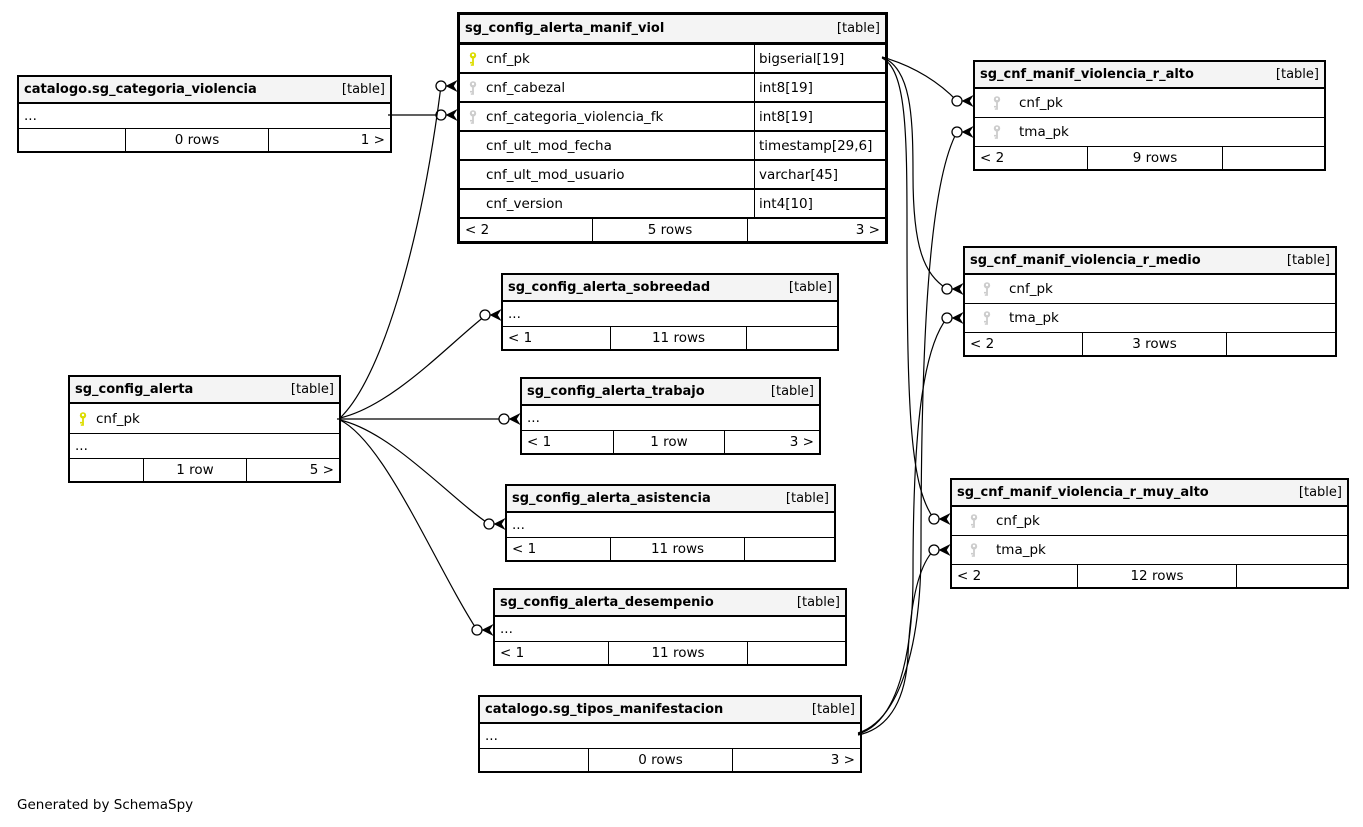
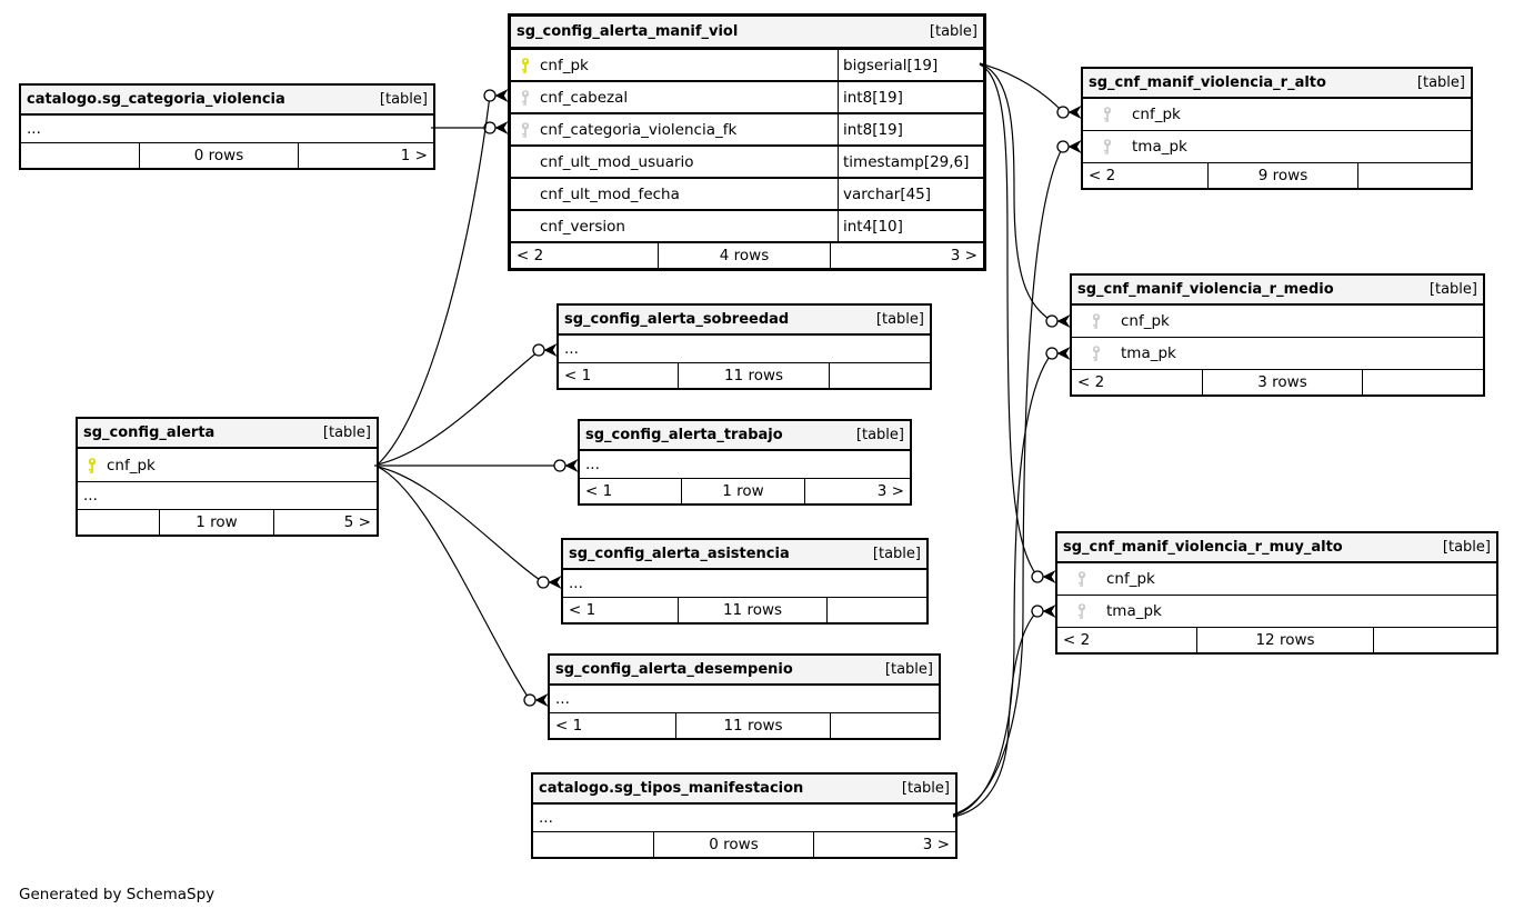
  catalogo.sg_categoria_violencia
  [table]
  ...
  0 rows
  1 >
  sg_config_alerta_manif_viol
  [table]
  cnf_pk
  bigserial[19]
  cnf_cabezal
  int8[19]
  cnf_categoria_violencia_fk
  int8[19]
- cnf_ult_mod_fecha
+ cnf_ult_mod_usuario
  timestamp[29,6]
- cnf_ult_mod_usuario
+ cnf_ult_mod_fecha
  varchar[45]
  cnf_version
  int4[10]
  < 2
- 5 rows
+ 4 rows
  3 >
  sg_cnf_manif_violencia_r_alto
  [table]
  cnf_pk
  tma_pk
  < 2
  9 rows
  sg_cnf_manif_violencia_r_medio
  [table]
  cnf_pk
  tma_pk
  < 2
  3 rows
  sg_cnf_manif_violencia_r_muy_alto
  [table]
  cnf_pk
  tma_pk
  < 2
  12 rows
  sg_config_alerta
  [table]
  cnf_pk
  ...
  1 row
  5 >
  sg_config_alerta_sobreedad
  [table]
  ...
  < 1
  11 rows
  sg_config_alerta_trabajo
  [table]
  ...
  < 1
  1 row
  3 >
  sg_config_alerta_asistencia
  [table]
  ...
  < 1
  11 rows
  sg_config_alerta_desempenio
  [table]
  ...
  < 1
  11 rows
  catalogo.sg_tipos_manifestacion
  [table]
  ...
  0 rows
  3 >
  Generated by SchemaSpy
